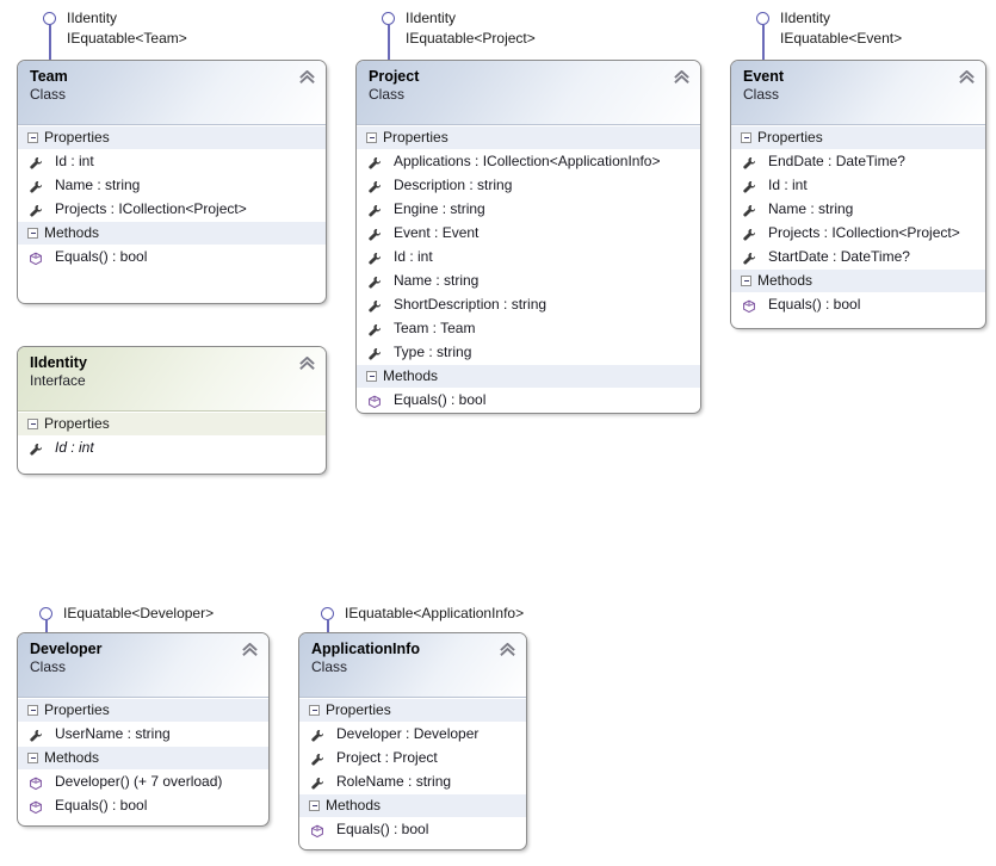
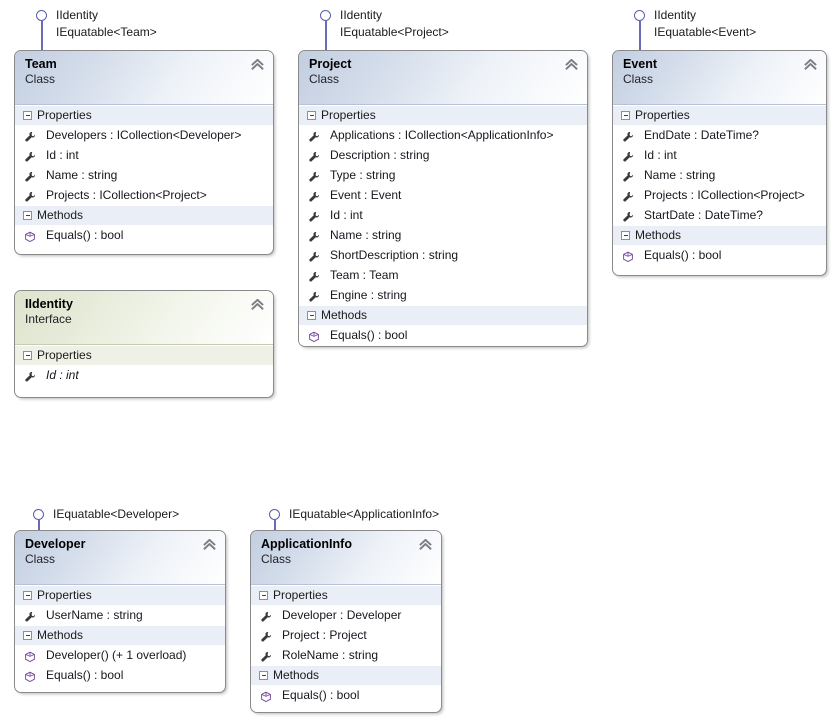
  IIdentity
  IEquatable<Team>
  Team
  Class
  Properties
+ Developers : ICollection<Developer>
  Id : int
  Name : string
  Projects : ICollection<Project>
  Methods
  Equals() : bool
  IIdentity
  Interface
  Properties
  Id : int
  IIdentity
  IEquatable<Project>
  Project
  Class
  Properties
  Applications : ICollection<ApplicationInfo>
  Description : string
- Engine : string
+ Type : string
  Event : Event
  Id : int
  Name : string
  ShortDescription : string
  Team : Team
- Type : string
+ Engine : string
  Methods
  Equals() : bool
  IIdentity
  IEquatable<Event>
  Event
  Class
  Properties
  EndDate : DateTime?
  Id : int
  Name : string
  Projects : ICollection<Project>
  StartDate : DateTime?
  Methods
  Equals() : bool
  IEquatable<Developer>
  Developer
  Class
  Properties
  UserName : string
  Methods
- Developer() (+ 7 overload)
+ Developer() (+ 1 overload)
  Equals() : bool
  IEquatable<ApplicationInfo>
  ApplicationInfo
  Class
  Properties
  Developer : Developer
  Project : Project
  RoleName : string
  Methods
  Equals() : bool
